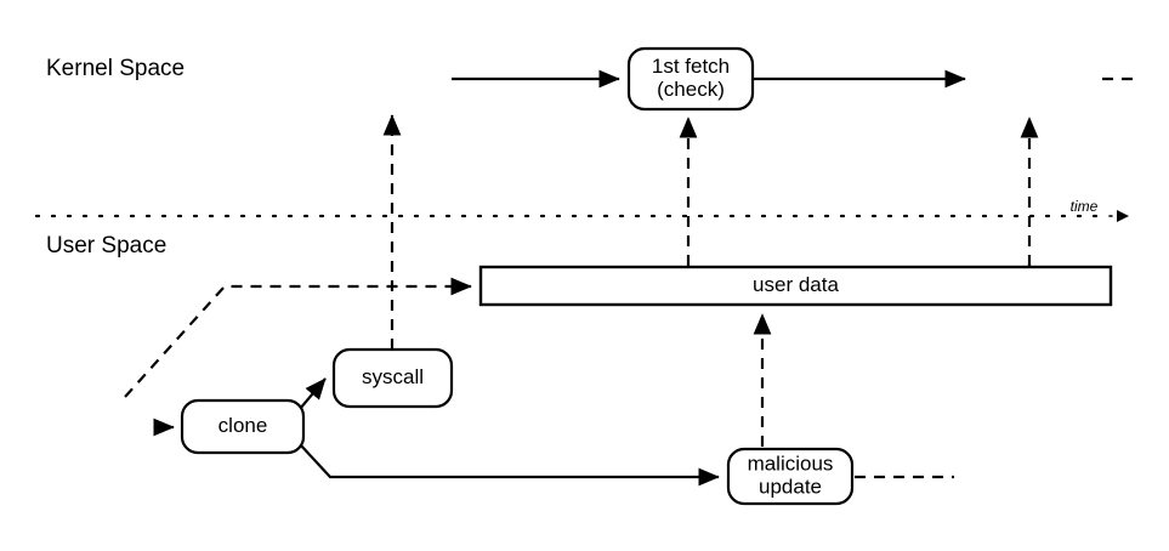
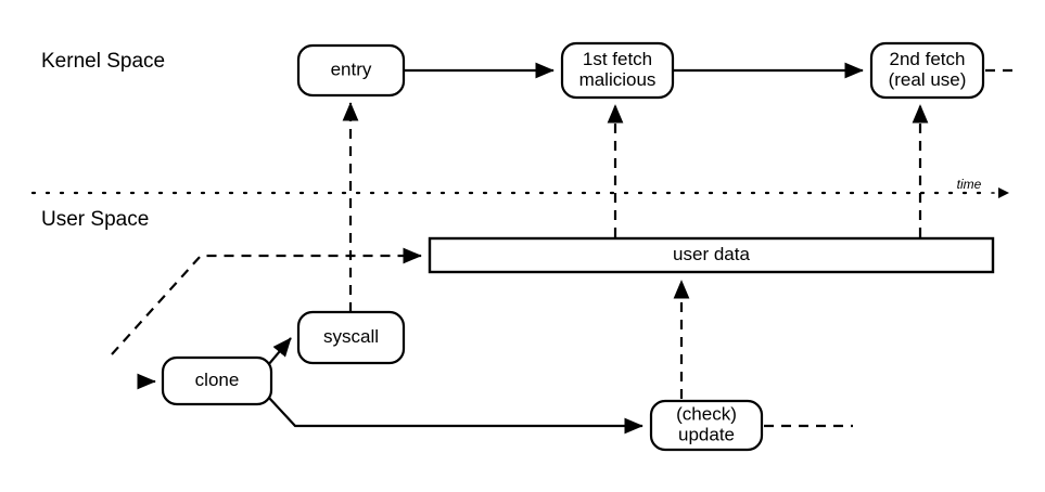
  time
  Kernel Space
  User Space
+ entry
  1st fetch
- (check)
+ malicious
+ 2nd fetch
+ (real use)
  user data
  syscall
  clone
- malicious
+ (check)
  update
